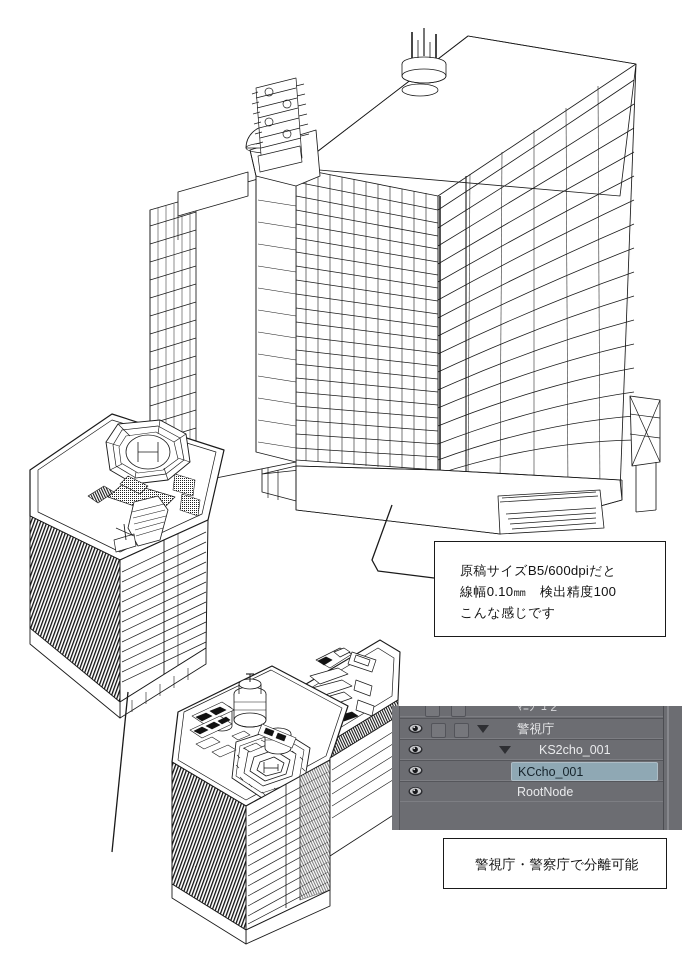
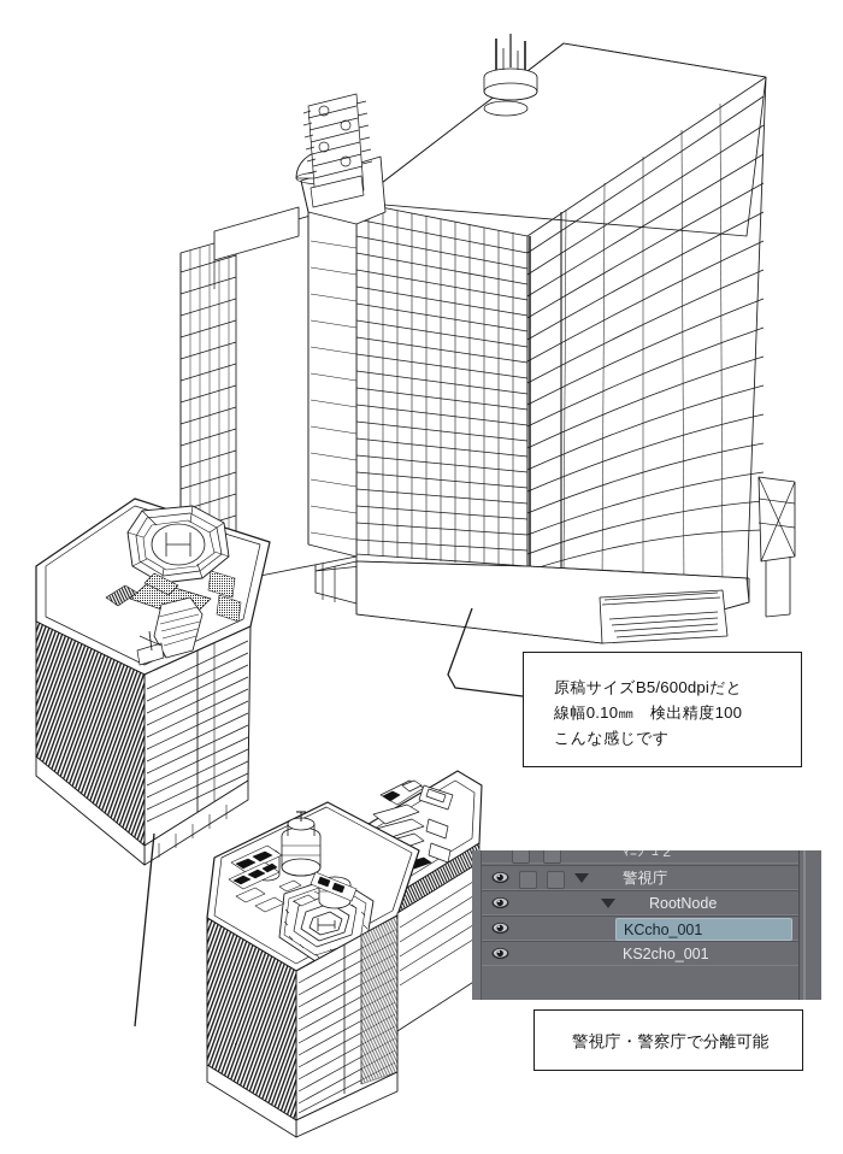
  原稿サイズB5/600dpiだと
  線幅0.10㎜ 検出精度100
  こんな感じです
  警視庁・警察庁で分離可能
  ﾏﾆｼﾞｭ 2
  警視庁
- KS2cho_001
+ RootNode
  KCcho_001
- RootNode
+ KS2cho_001
